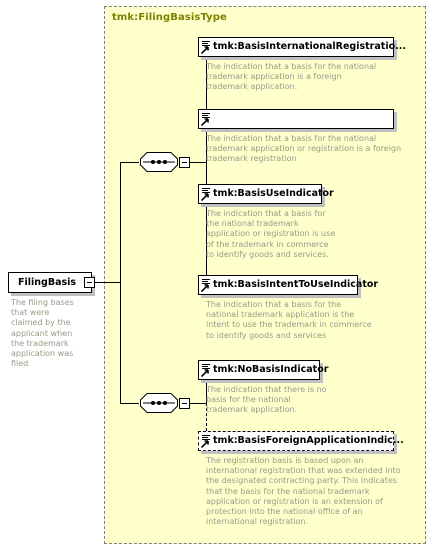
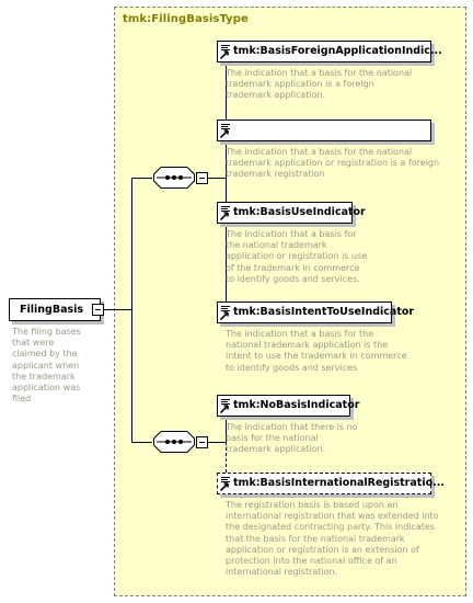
  tmk:FilingBasisType
  FilingBasis
  The filing bases
  that were
  claimed by the
  applicant when
  the trademark
  application was
  filed
- tmk:BasisInternationalRegistratio...
+ tmk:BasisForeignApplicationIndic...
  The indication that a basis for the national
  trademark application is a foreign
  trademark application.
  The indication that a basis for the national
  trademark application or registration is a foreign
  trademark registration
  tmk:BasisUseIndicator
  The indication that a basis for
  the national trademark
  application or registration is use
  of the trademark in commerce
  to identify goods and services.
  tmk:BasisIntentToUseIndicator
  The indication that a basis for the
  national trademark application is the
  intent to use the trademark in commerce
  to identify goods and services
  tmk:NoBasisIndicator
  The indication that there is no
  basis for the national
  trademark application.
- tmk:BasisForeignApplicationIndic...
+ tmk:BasisInternationalRegistratio...
  The registration basis is based upon an
  international registration that was extended into
  the designated contracting party. This indicates
  that the basis for the national trademark
  application or registration is an extension of
  protection into the national office of an
  international registration.
